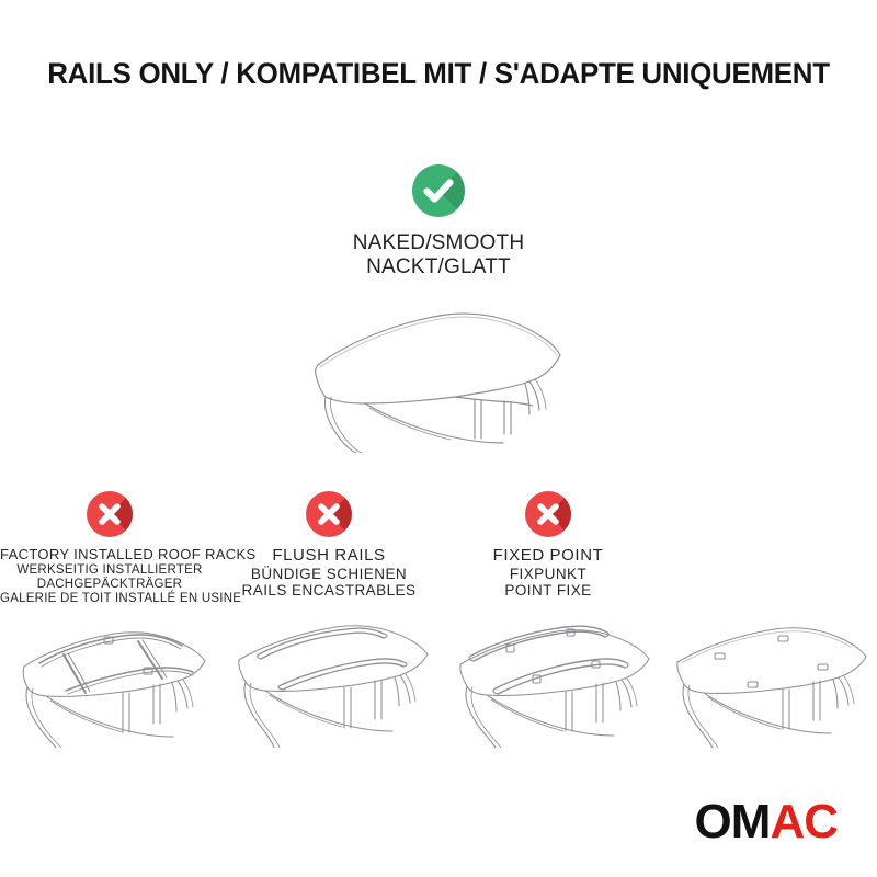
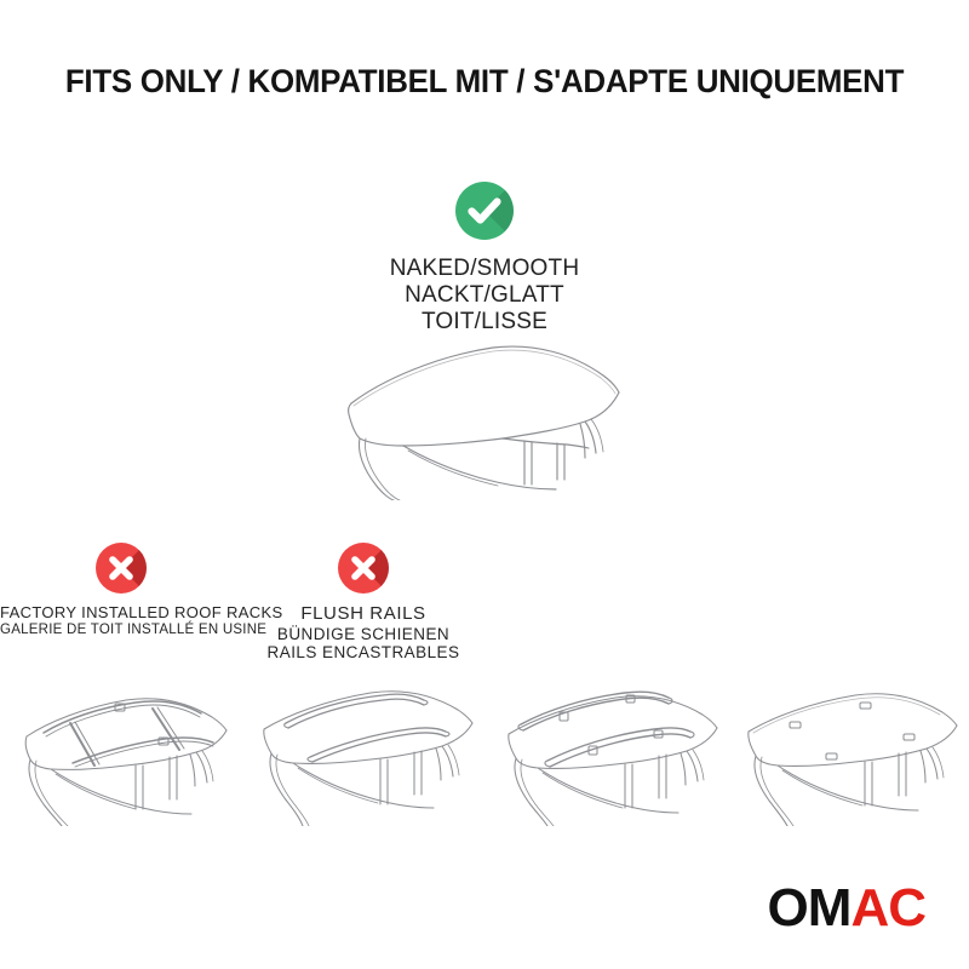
- RAILS ONLY / KOMPATIBEL MIT / S'ADAPTE UNIQUEMENT
+ FITS ONLY / KOMPATIBEL MIT / S'ADAPTE UNIQUEMENT
  NAKED/SMOOTH
  NACKT/GLATT
+ TOIT/LISSE
  FACTORY INSTALLED ROOF R
- WERKSEITIG INSTALLIERTER
- DACHGEPÄCKTRÄGER
  GALERIE DE TOIT INSTALLÉ EN US
  FLUSH RAILS
  BÜNDIGE SCHIENEN
  RAILS ENCASTRABLES
- FIXED POINT
- FIXPUNKT
- POINT FIXE
  OMAC
